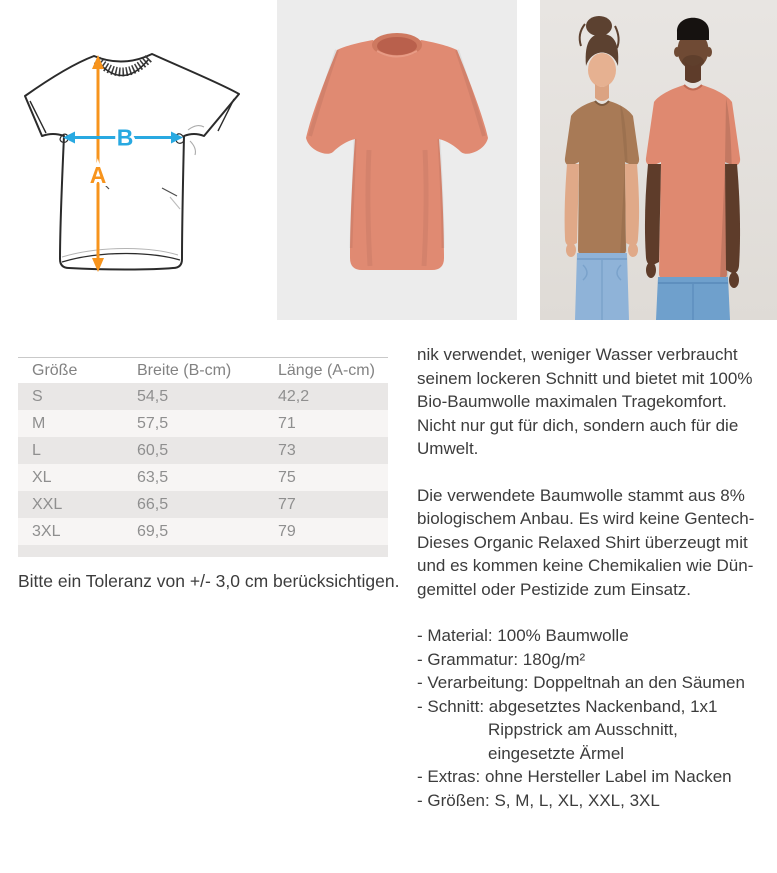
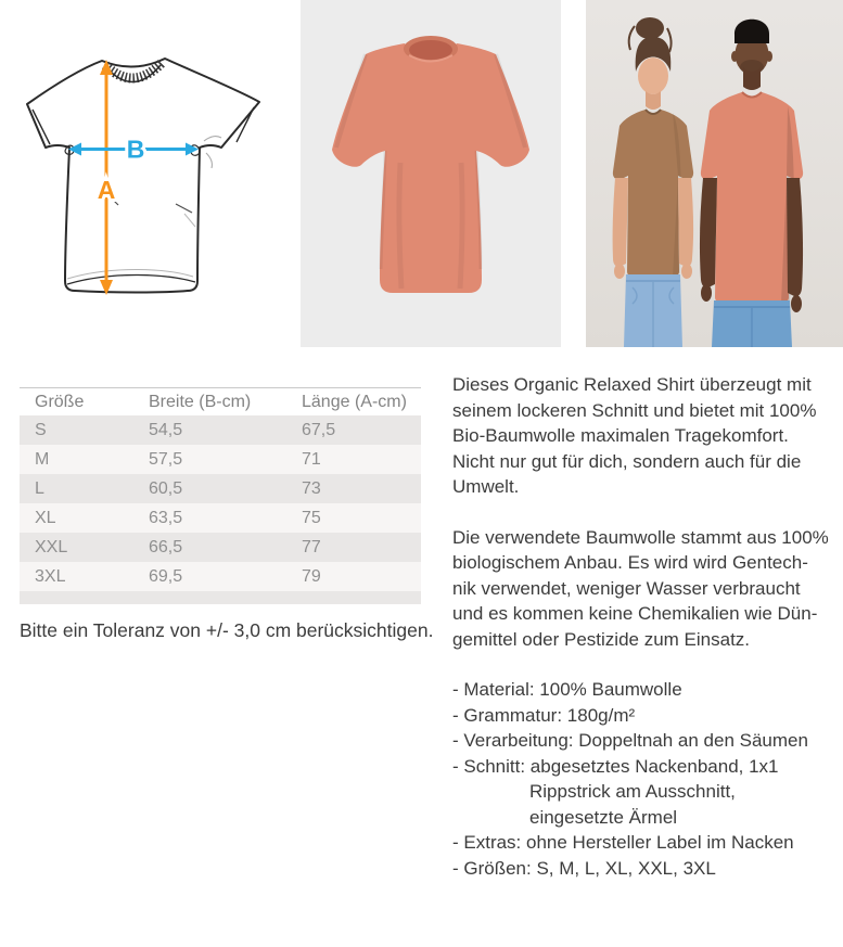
  B
  A
  Größe
  Breite (B-cm)
  Länge (A-cm)
  S
  54,5
- 42,2
+ 67,5
  M
  57,5
  71
  L
  60,5
  73
  XL
  63,5
  75
  XXL
  66,5
  77
  3XL
  69,5
  79
  Bitte ein Toleranz von +/- 3,0 cm berücksichtigen.
- nik verwendet, weniger Wasser verbraucht
+ Dieses Organic Relaxed Shirt überzeugt mit
  seinem lockeren Schnitt und bietet mit 100%
  Bio-Baumwolle maximalen Tragekomfort.
  Nicht nur gut für dich, sondern auch für die
  Umwelt.
- Die verwendete Baumwolle stammt aus 8%
+ Die verwendete Baumwolle stammt aus 100%
- biologischem Anbau. Es wird keine Gentech-
+ biologischem Anbau. Es wird wird Gentech-
- Dieses Organic Relaxed Shirt überzeugt mit
+ nik verwendet, weniger Wasser verbraucht
  und es kommen keine Chemikalien wie Dün-
  gemittel oder Pestizide zum Einsatz.
  - Material: 100% Baumwolle
  - Grammatur: 180g/m²
  - Verarbeitung: Doppeltnah an den Säumen
  - Schnitt: abgesetztes Nackenband, 1x1
  Rippstrick am Ausschnitt,
  eingesetzte Ärmel
  - Extras: ohne Hersteller Label im Nacken
  - Größen: S, M, L, XL, XXL, 3XL
